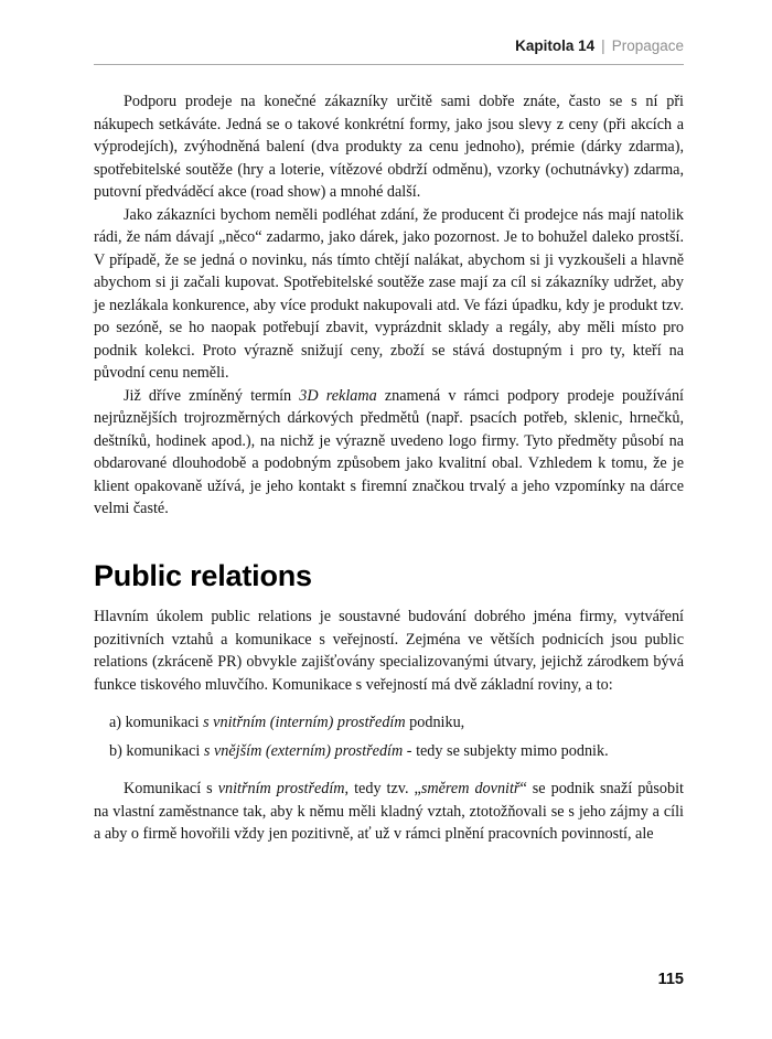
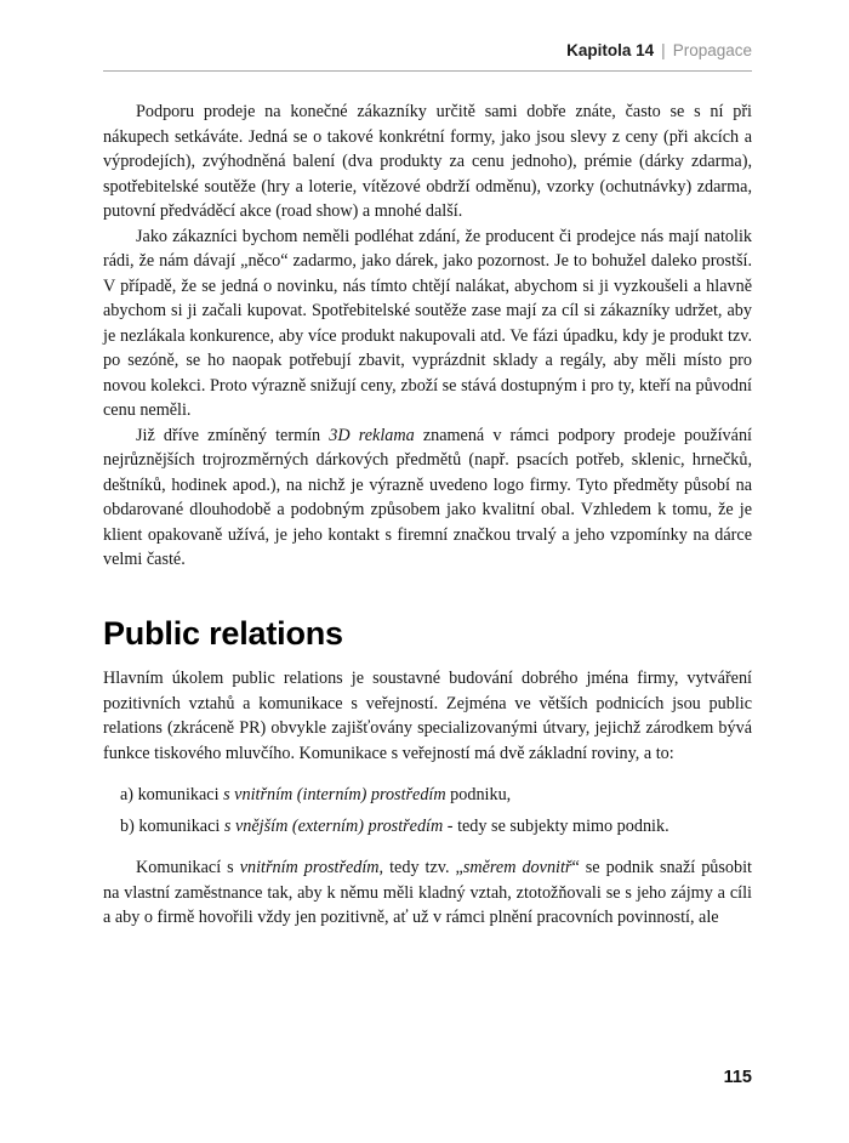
  Kapitola 14
  |
  Propagace
  Podporu prodeje na konečné zákazníky určitě sami dobře znáte, často se s ní při nákupech setkáváte. Jedná se o takové konkrétní formy, jako jsou slevy z ceny (při akcích a výprodejích), zvýhodněná balení (dva produkty za cenu jednoho), prémie (dárky zdarma), spotřebitelské soutěže (hry a loterie, vítězové obdrží odměnu), vzorky (ochutnávky) zdarma, putovní předváděcí akce (road show) a mnohé další.
- Jako zákazníci bychom neměli podléhat zdání, že producent či prodejce nás mají natolik rádi, že nám dávají „něco“ zadarmo, jako dárek, jako pozornost. Je to bohužel daleko prostší. V případě, že se jedná o novinku, nás tímto chtějí nalákat, abychom si ji vyzkoušeli a hlavně abychom si ji začali kupovat. Spotřebitelské soutěže zase mají za cíl si zákazníky udržet, aby je nezlákala konkurence, aby více produkt nakupovali atd. Ve fázi úpadku, kdy je produkt tzv. po sezóně, se ho naopak potřebují zbavit, vyprázdnit sklady a regály, aby měli místo pro podnik kolekci. Proto výrazně snižují ceny, zboží se stává dostupným i pro ty, kteří na původní cenu neměli.
+ Jako zákazníci bychom neměli podléhat zdání, že producent či prodejce nás mají natolik rádi, že nám dávají „něco“ zadarmo, jako dárek, jako pozornost. Je to bohužel daleko prostší. V případě, že se jedná o novinku, nás tímto chtějí nalákat, abychom si ji vyzkoušeli a hlavně abychom si ji začali kupovat. Spotřebitelské soutěže zase mají za cíl si zákazníky udržet, aby je nezlákala konkurence, aby více produkt nakupovali atd. Ve fázi úpadku, kdy je produkt tzv. po sezóně, se ho naopak potřebují zbavit, vyprázdnit sklady a regály, aby měli místo pro novou kolekci. Proto výrazně snižují ceny, zboží se stává dostupným i pro ty, kteří na původní cenu neměli.
  Již dříve zmíněný termín 3D reklama znamená v rámci podpory prodeje používání nejrůznějších trojrozměrných dárkových předmětů (např. psacích potřeb, sklenic, hrnečků, deštníků, hodinek apod.), na nichž je výrazně uvedeno logo firmy. Tyto předměty působí na obdarované dlouhodobě a podobným způsobem jako kvalitní obal. Vzhledem k tomu, že je klient opakovaně užívá, je jeho kontakt s firemní značkou trvalý a jeho vzpomínky na dárce velmi časté.
  Public relations
  Hlavním úkolem public relations je soustavné budování dobrého jména firmy, vytváření pozitivních vztahů a komunikace s veřejností. Zejména ve větších podnicích jsou public relations (zkráceně PR) obvykle zajišťovány specializovanými útvary, jejichž zárodkem bývá funkce tiskového mluvčího. Komunikace s veřejností má dvě základní roviny, a to:
  a) komunikaci s vnitřním (interním) prostředím podniku,
  b) komunikaci s vnějším (externím) prostředím - tedy se subjekty mimo podnik.
  Komunikací s vnitřním prostředím, tedy tzv. „směrem dovnitř“ se podnik snaží působit na vlastní zaměstnance tak, aby k němu měli kladný vztah, ztotožňovali se s jeho zájmy a cíli a aby o firmě hovořili vždy jen pozitivně, ať už v rámci plnění pracovních povinností, ale
  115
